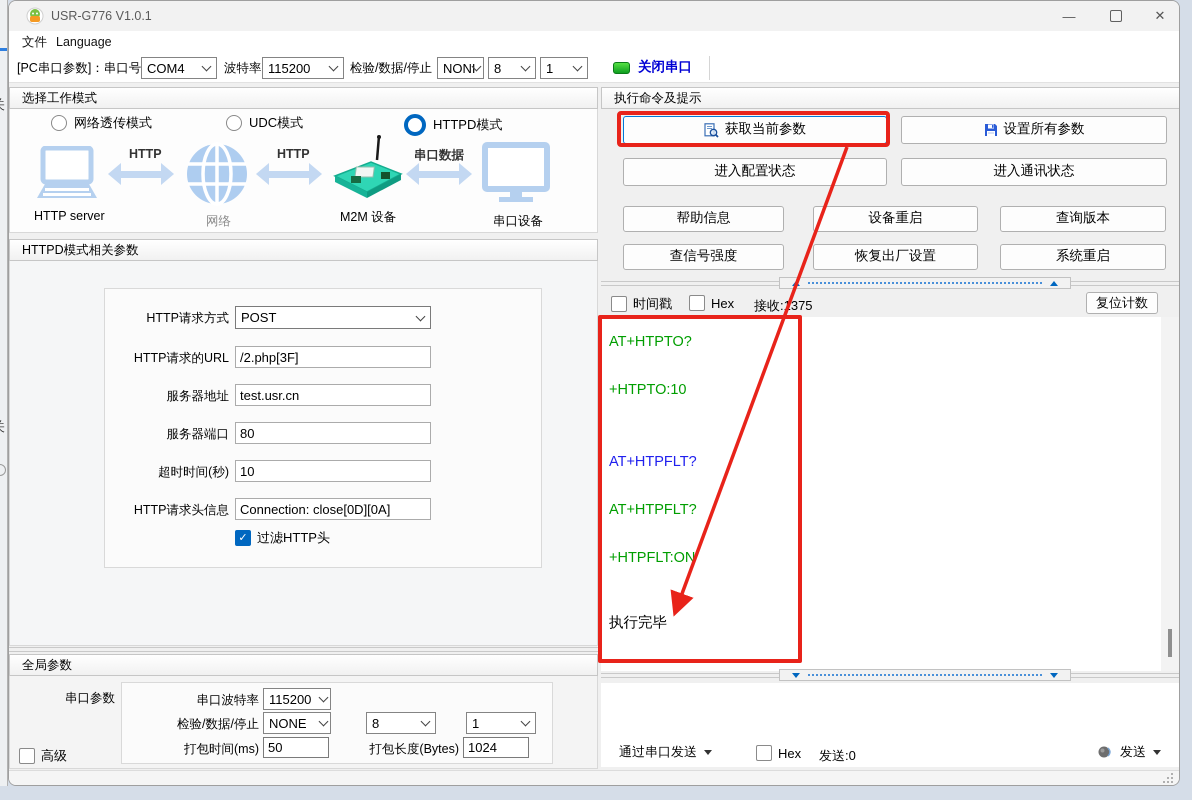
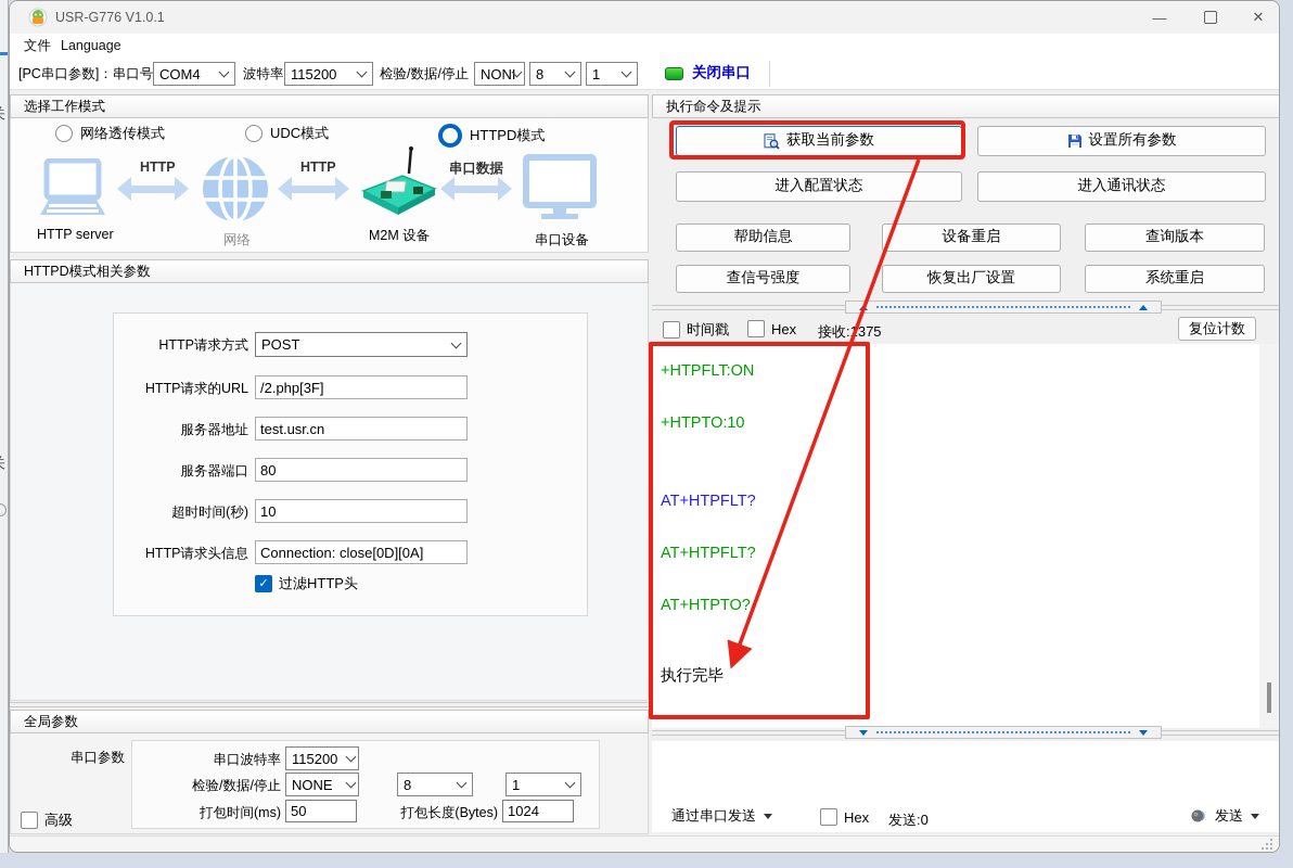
  USR-G776 V1.0.1
  —
  ✕
  文件
  Language
  [PC串口参数]：串口号
  COM4
  波特率
  115200
  检验/数据/停止
  NONI
  8
  1
  关闭串口
  选择工作模式
  网络透传模式
  UDC模式
  HTTPD模式
  HTTP server
  HTTP
  网络
  HTTP
  M2M 设备
  串口数据
  串口设备
  HTTPD模式相关参数
  HTTP请求方式
  POST
  HTTP请求的URL
  /2.php[3F]
  服务器地址
  test.usr.cn
  服务器端口
  80
  超时时间(秒)
  10
  HTTP请求头信息
  Connection: close[0D][0A]
  ✓
  过滤HTTP头
  全局参数
  串口参数
  串口波特率
  115200
  检验/数据/停止
  NONE
  8
  1
  打包时间(ms)
  50
  打包长度(Bytes)
  1024
  高级
  执行命令及提示
  获取当前参数
  设置所有参数
  进入配置状态
  进入通讯状态
  帮助信息
  设备重启
  查询版本
  查信号强度
  恢复出厂设置
  系统重启
  时间戳
  Hex
  接收:375
  复位计数
- AT+HTPTO?
+ +HTPFLT:ON
  +HTPTO:10
  AT+HTPFLT?
  AT+HTPFLT?
- +HTPFLT:ON
+ AT+HTPTO?
  执行完毕
  通过串口发送
  Hex
  发送:0
  发送
